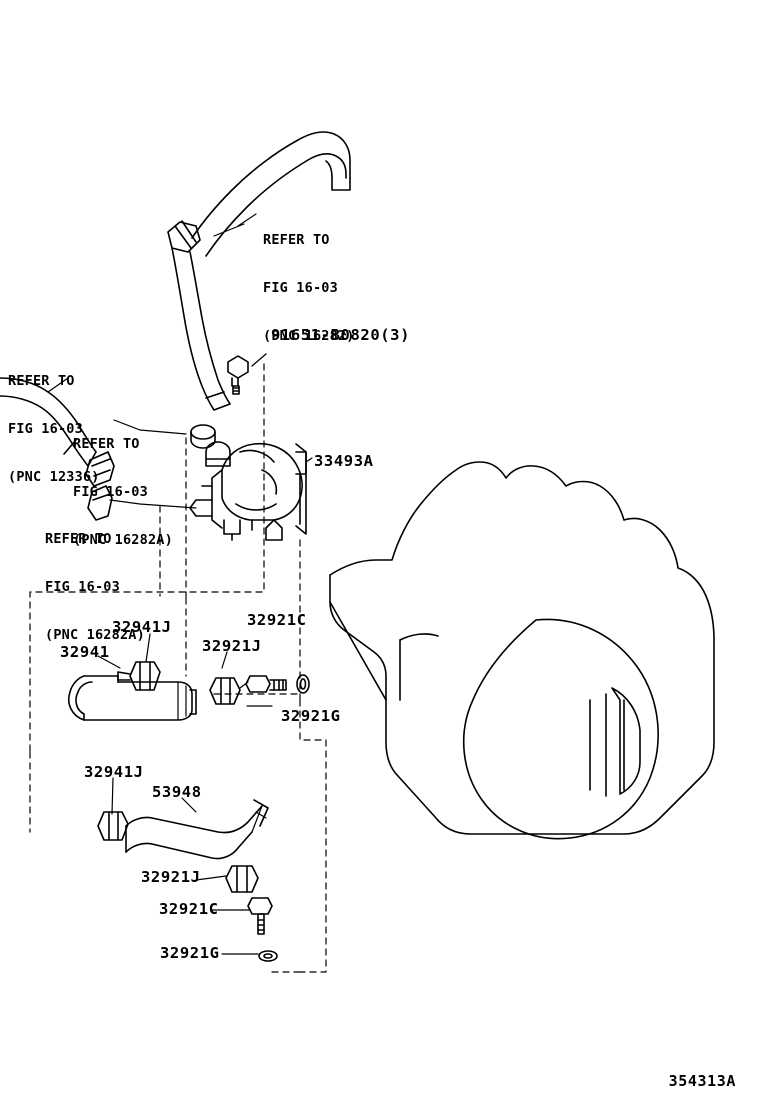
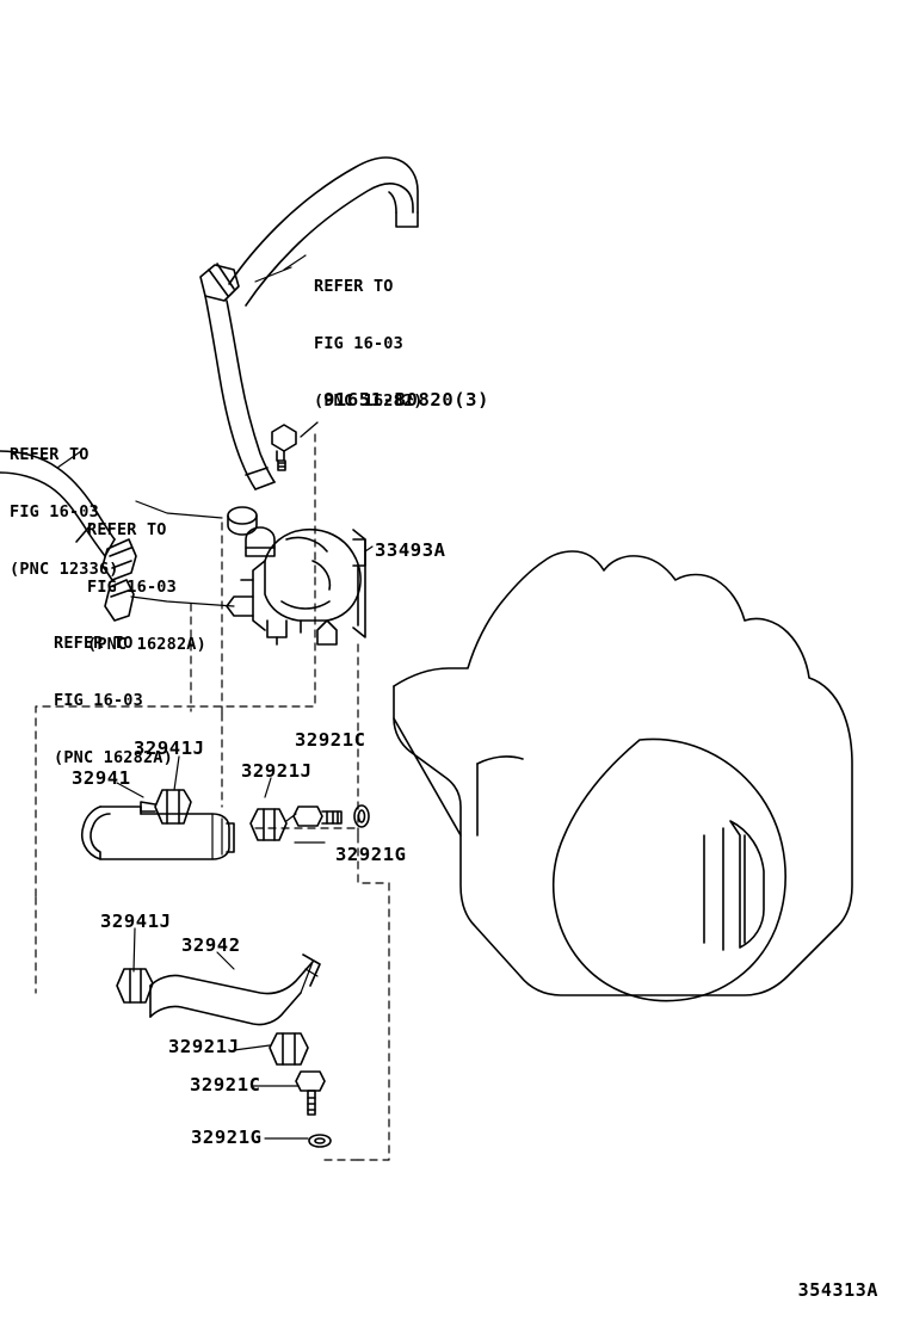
  REFER TO
  FIG 16-03
  (PNC 16282)
  REFER TO
  FIG 16-03
  (PNC 12336)
  REFER TO
  FIG 16-03
  (PNC 16282A)
  REFER TO
  FIG 16-03
  (PNC 16282A)
  91651-B0820(3)
  33493A
  32941
  32941J
  32921J
  32921C
  32921G
  32941J
- 53948
+ 32942
  32921J
  32921C
  32921G
  354313A
